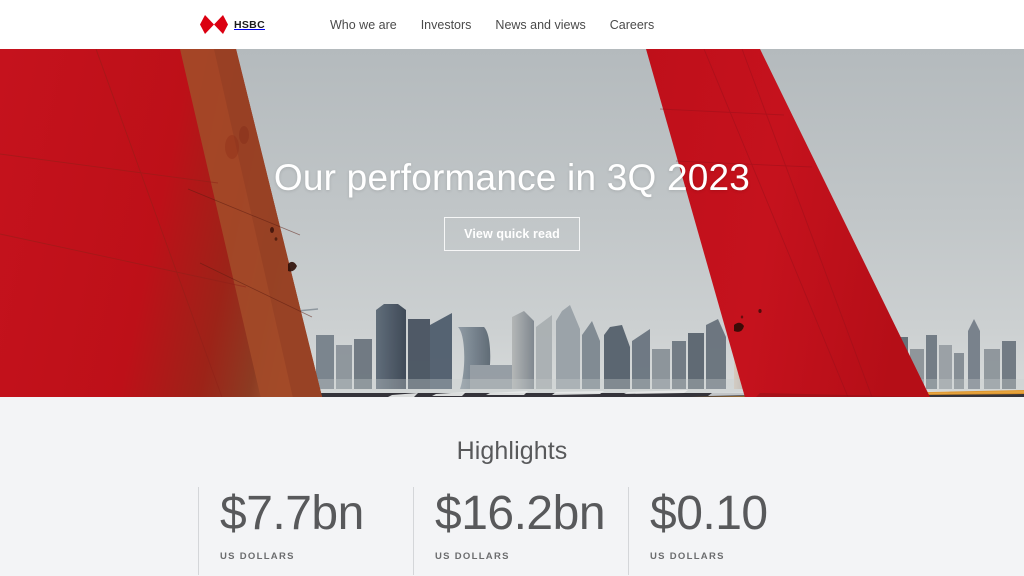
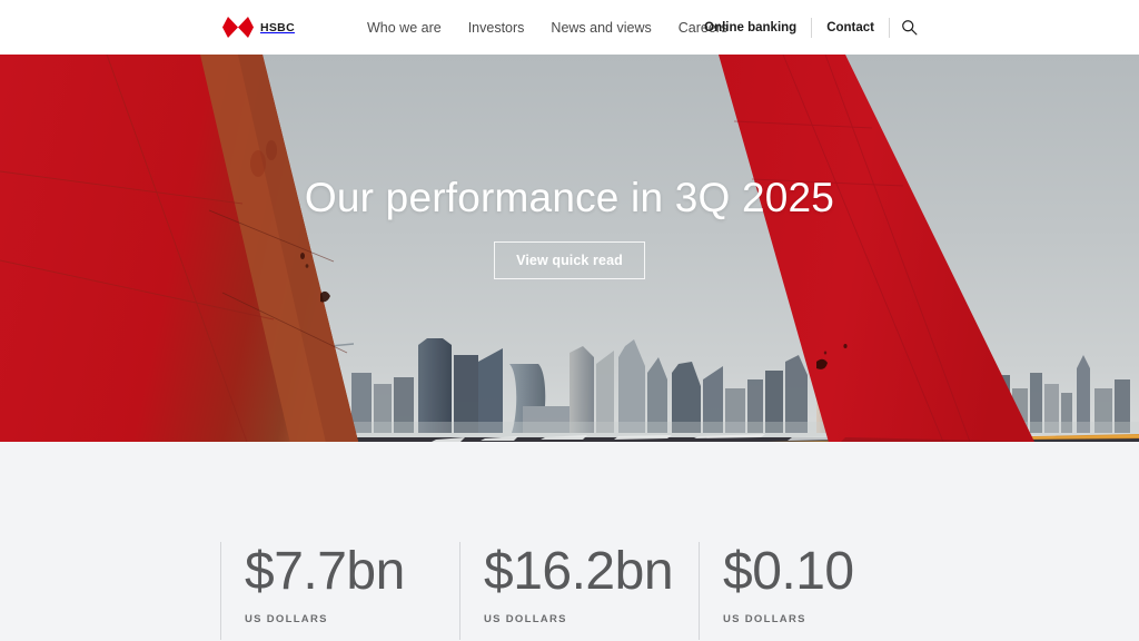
  HSBC
  Who we are
  Investors
  News and views
  Careers
+ Online banking
+ Contact
- Our performance in 3Q 2023
+ Our performance in 3Q 2025
  View quick read
- Highlights
  $7.7bn
  US DOLLARS
  $16.2bn
  US DOLLARS
  $0.10
  US DOLLARS
